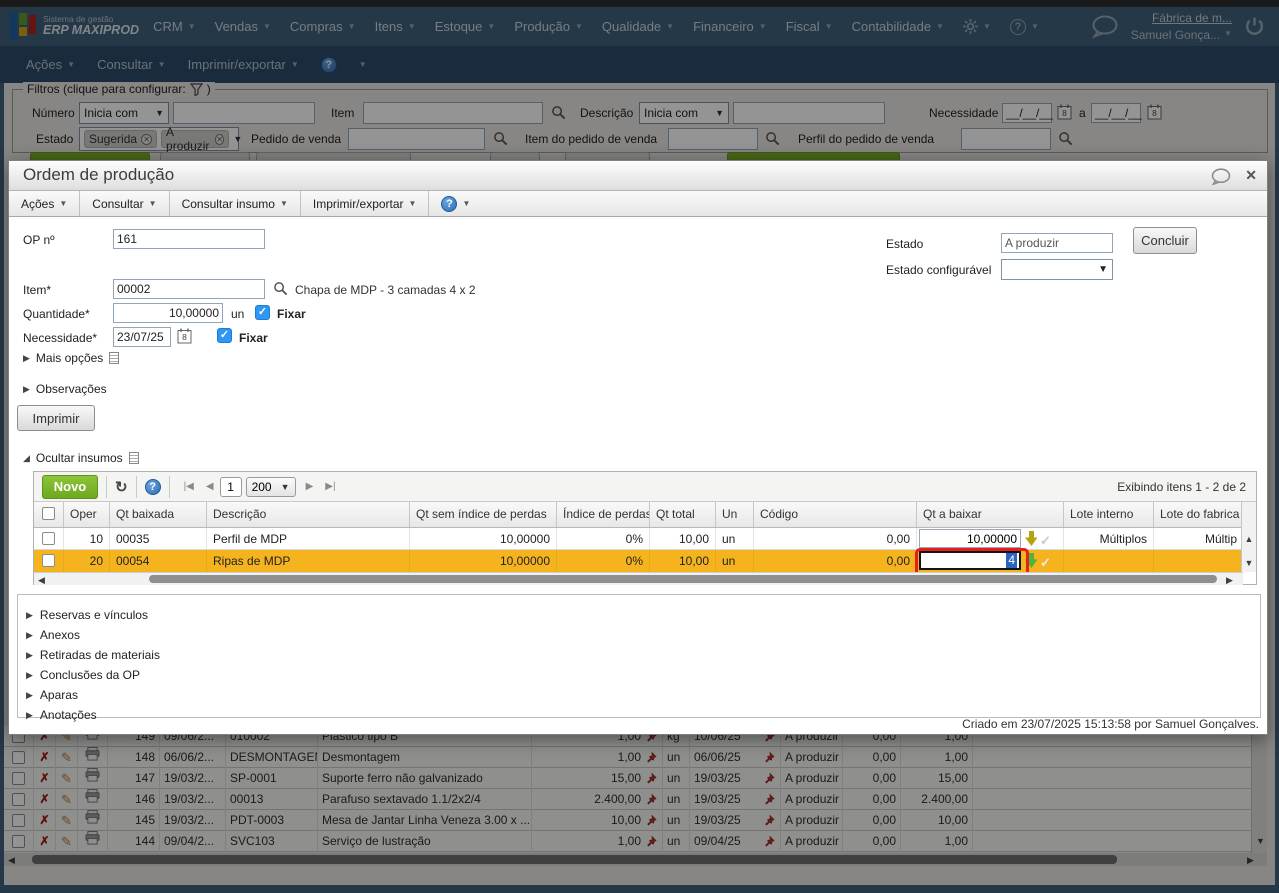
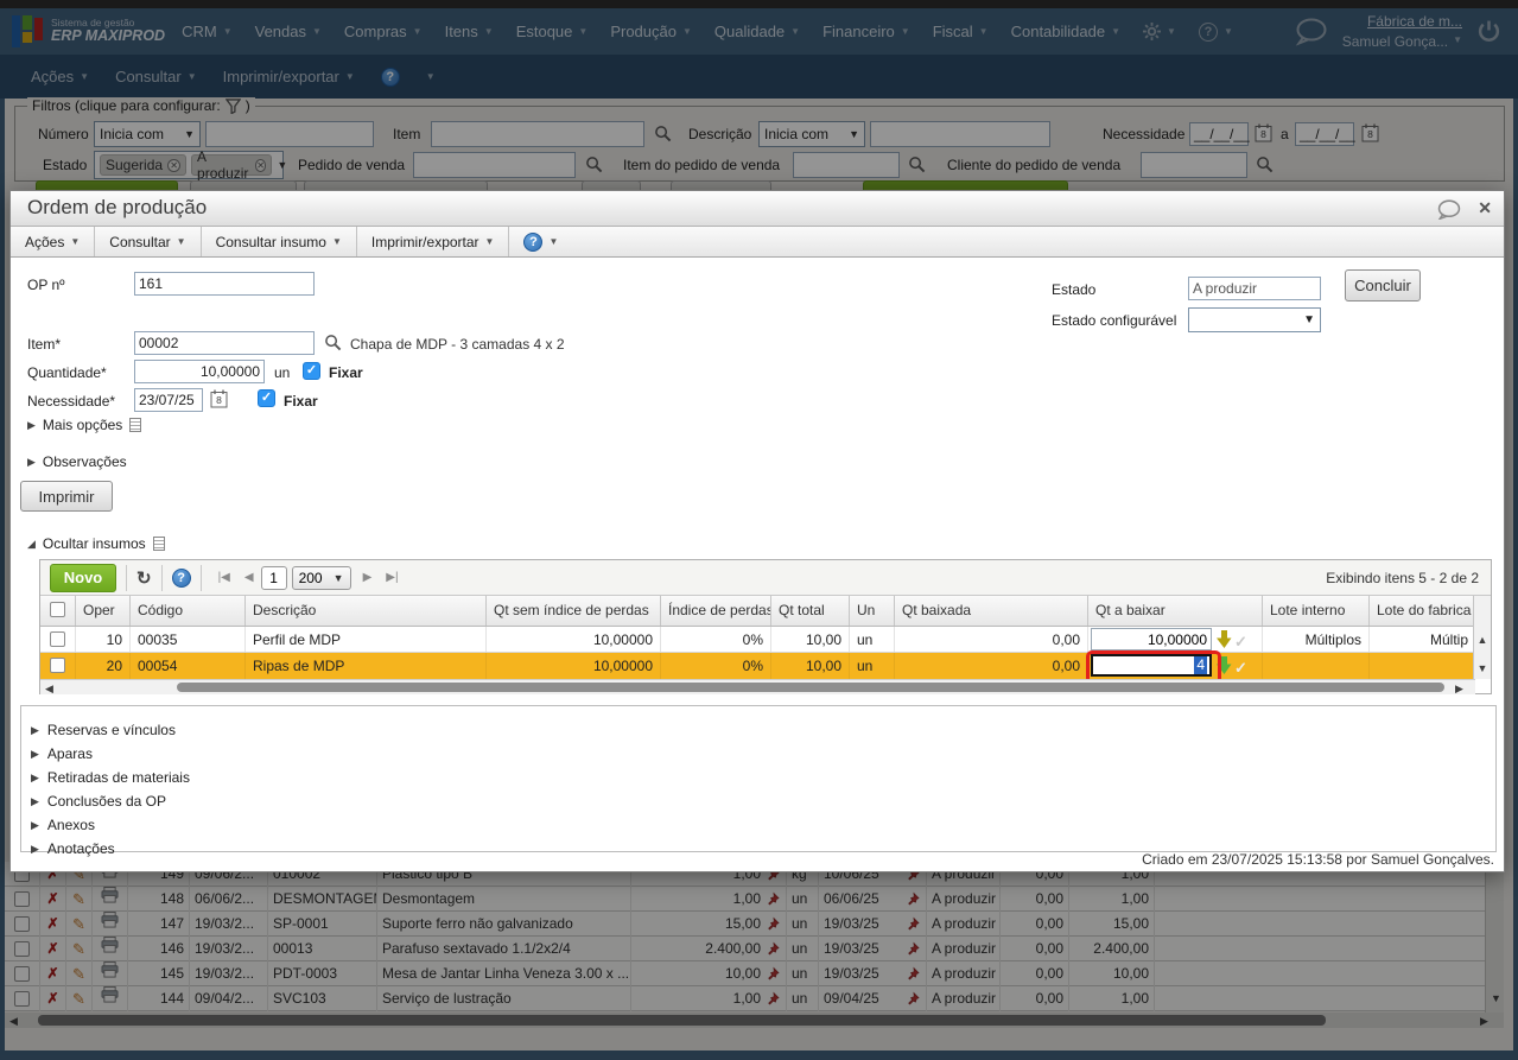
  Sistema de gestão
  ERP MAXIPROD
  CRM
  ▼
  Vendas
  ▼
  Compras
  ▼
  Itens
  ▼
  Estoque
  ▼
  Produção
  ▼
  Qualidade
  ▼
  Financeiro
  ▼
  Fiscal
  ▼
  Contabilidade
  ▼
  ▼
  ?
  ▼
  Fábrica de m...
  Samuel Gonça...
  ▼
  Ações
  ▼
  Consultar
  ▼
  Imprimir/exportar
  ▼
  ?
  ▼
  Filtros (clique para configurar:
  )
  Número
  Inicia com
  ▼
  Item
  Descrição
  Inicia com
  ▼
  Necessidade
  __/__/__
  8
  a
  __/__/__
  8
  Estado
  Sugerida
  ✕
  A produzir
  ✕
  ▼
  Pedido de venda
  Item do pedido de venda
- Perfil do pedido de venda
+ Cliente do pedido de venda
  ✗
  ✎
  149
  09/06/2...
  010002
  Plástico tipo B
  1,00
  kg
  10/06/25
  A produzir
  0,00
  1,00
  ✗
  ✎
  148
  06/06/2...
  DESMONTAGE
  Desmontagem
  1,00
  un
  06/06/25
  A produzir
  0,00
  1,00
  ✗
  ✎
  147
  19/03/2...
  SP-0001
  Suporte ferro não galvanizado
  15,00
  un
  19/03/25
  A produzir
  0,00
  15,00
  ✗
  ✎
  146
  19/03/2...
  00013
  Parafuso sextavado 1.1/2x2/4
  2.400,00
  un
  19/03/25
  A produzir
  0,00
  2.400,00
  ✗
  ✎
  145
  19/03/2...
  PDT-0003
  Mesa de Jantar Linha Veneza 3.00 x ...
  10,00
  un
  19/03/25
  A produzir
  0,00
  10,00
  ✗
  ✎
  144
  09/04/2...
  SVC103
  Serviço de lustração
  1,00
  un
  09/04/25
  A produzir
  0,00
  1,00
  ▼
  ◀
  ▶
  Ordem de produção
  ✕
  Ações
  ▼
  Consultar
  ▼
  Consultar insumo
  ▼
  Imprimir/exportar
  ▼
  ?
  ▼
  OP nº
  161
  Estado
  A produzir
  Concluir
  Estado configurável
  ▼
  Item*
  00002
  Chapa de MDP - 3 camadas 4 x 2
  Quantidade*
  10,00000
  un
  ✓
  Fixar
  Necessidade*
  23/07/25
  8
  ✓
  Fixar
  ▶
  Mais opções
  ▶
  Observações
  Imprimir
  ◢
  Ocultar insumos
  Novo
  ↻
  ?
  |◀
  ◀
  1
  200
  ▼
  ▶
  ▶|
- Exibindo itens 1 - 2 de 2
+ Exibindo itens 5 - 2 de 2
  Oper
- Qt baixada
+ Código
  Descrição
  Qt sem índice de perdas
  Índice de perdas
  Qt total
  Un
- Código
+ Qt baixada
  Qt a baixar
  Lote interno
  Lote do fabrica
  10
  00035
  Perfil de MDP
  10,00000
  0%
  10,00
  un
  0,00
  10,00000
  ✓
  Múltiplos
  Múltip
  20
  00054
  Ripas de MDP
  10,00000
  0%
  10,00
  un
  0,00
  4
  ✓
  ▲
  ▼
  ◀
  ▶
  ▶
  Reservas e vínculos
  ▶
- Anexos
+ Aparas
  ▶
  Retiradas de materiais
  ▶
  Conclusões da OP
  ▶
- Aparas
+ Anexos
  ▶
  Anotações
  Criado em 23/07/2025 15:13:58 por Samuel Gonçalves.
